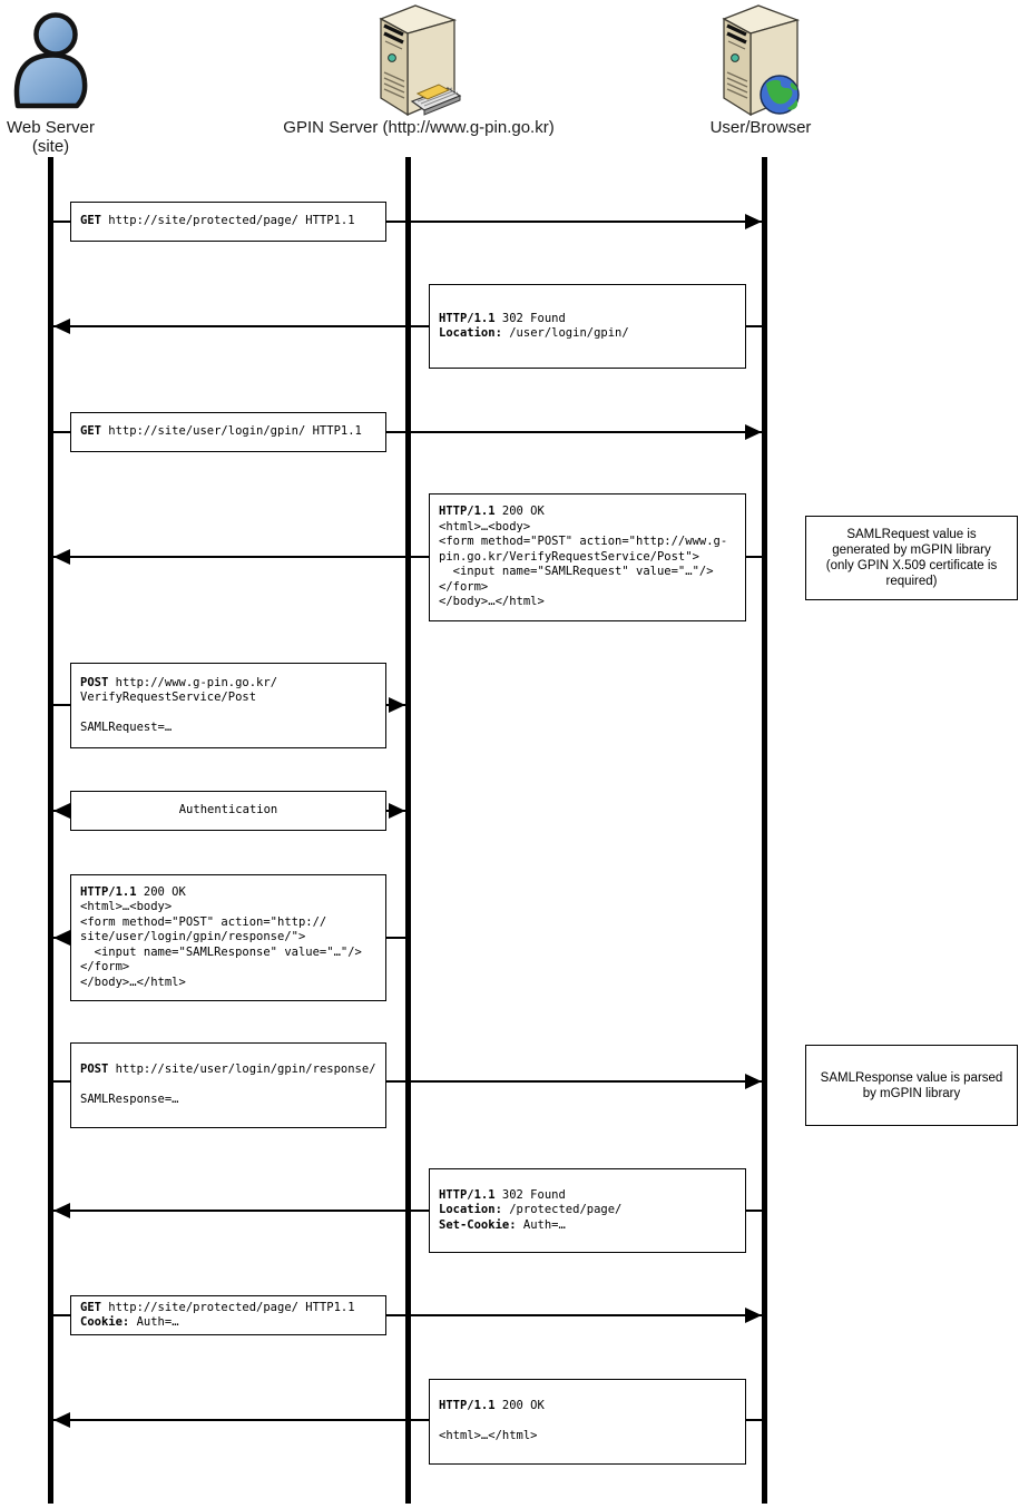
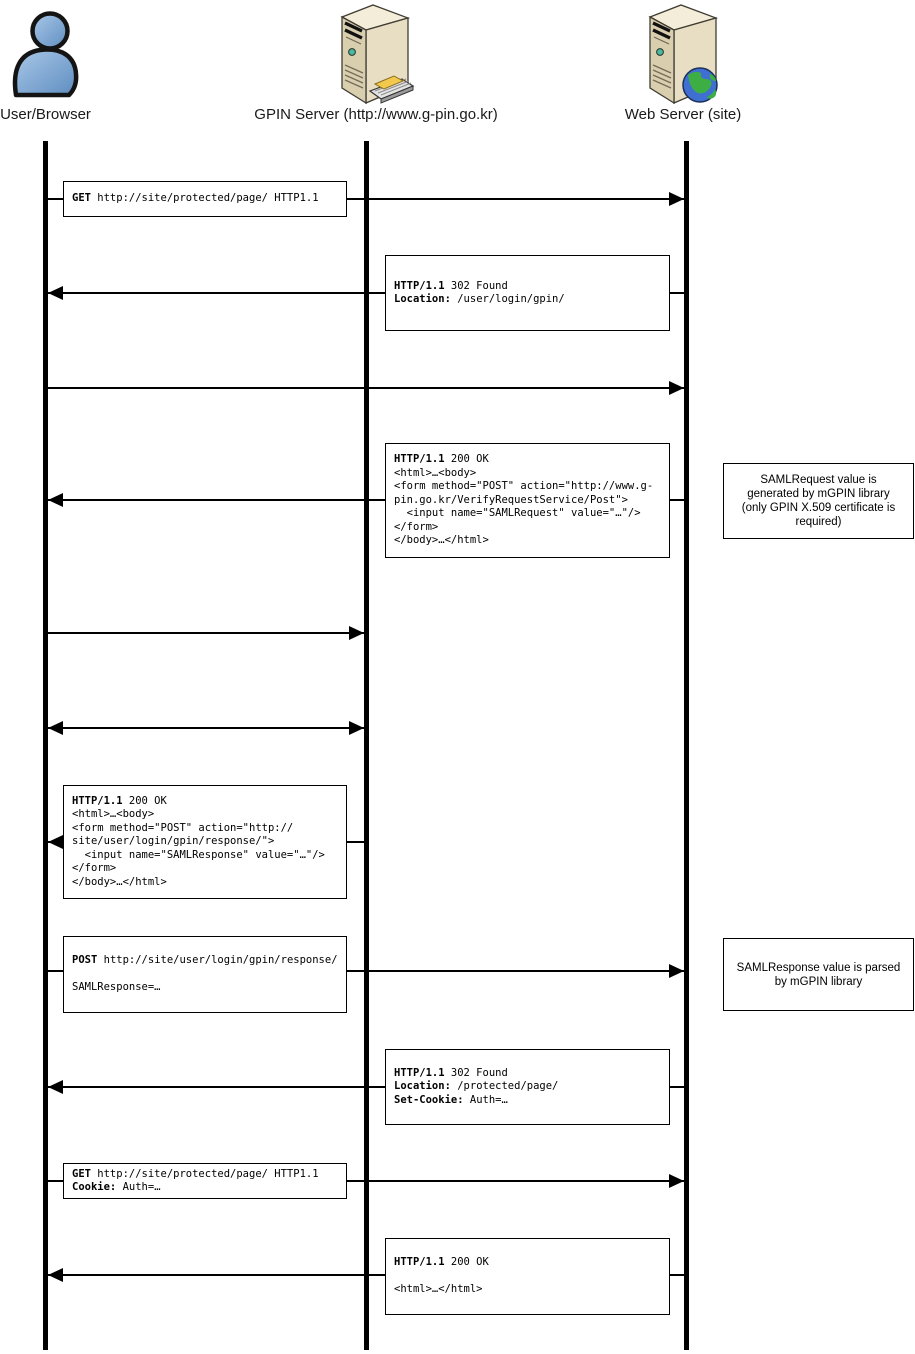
- Web Server (site)
+ User/Browser
  GPIN Server (http://www.g-pin.go.kr)
- User/Browser
+ Web Server (site)
  GET http://site/protected/page/ HTTP1.1
  HTTP/1.1 302 Found
  Location: /user/login/gpin/
- GET http://site/user/login/gpin/ HTTP1.1
  HTTP/1.1 200 OK
  <html>…<body>
  <form method="POST" action="http://www.g-
  pin.go.kr/VerifyRequestService/Post">
  <input name="SAMLRequest" value="…"/>
  </form>
  </body>…</html>
- POST http://www.g-pin.go.kr/
- VerifyRequestService/Post
- SAMLRequest=…
- Authentication
  HTTP/1.1 200 OK
  <html>…<body>
  <form method="POST" action="http://
  site/user/login/gpin/response/">
  <input name="SAMLResponse" value="…"/>
  </form>
  </body>…</html>
  POST http://site/user/login/gpin/response/
  SAMLResponse=…
  HTTP/1.1 302 Found
  Location: /protected/page/
  Set-Cookie: Auth=…
  GET http://site/protected/page/ HTTP1.1
  Cookie: Auth=…
  HTTP/1.1 200 OK
  <html>…</html>
  SAMLRequest value is generated by mGPIN library (only GPIN X.509 certificate is required)
  SAMLResponse value is parsed by mGPIN library
